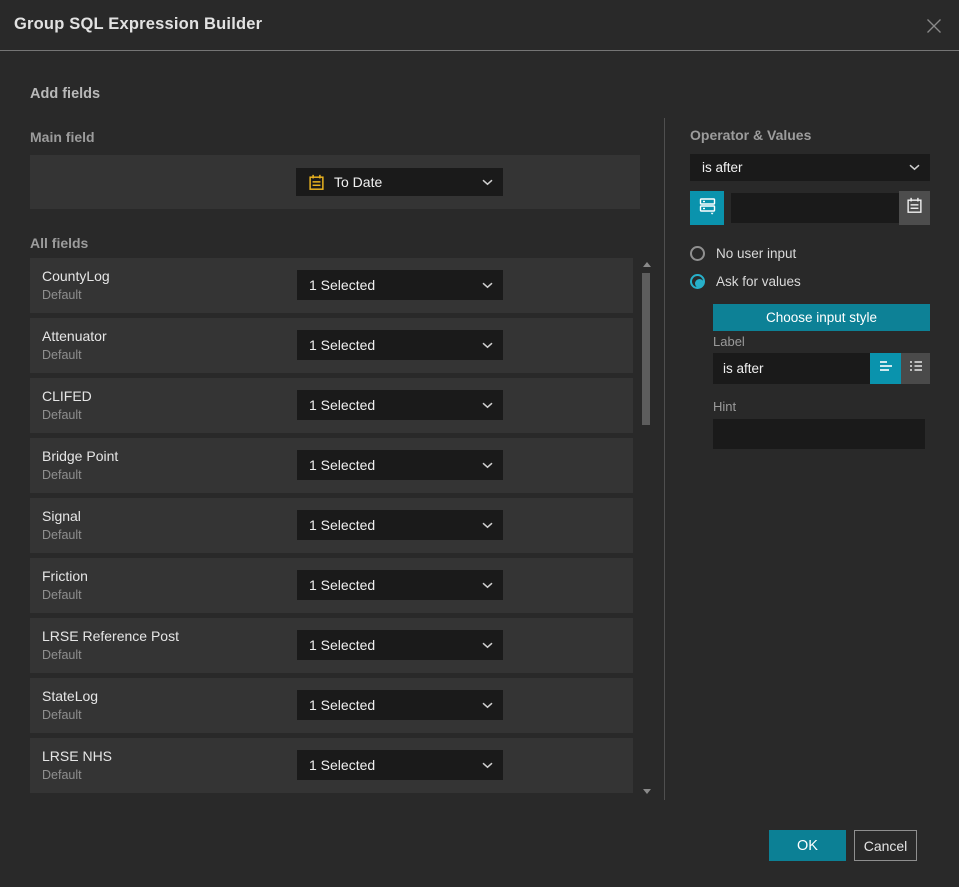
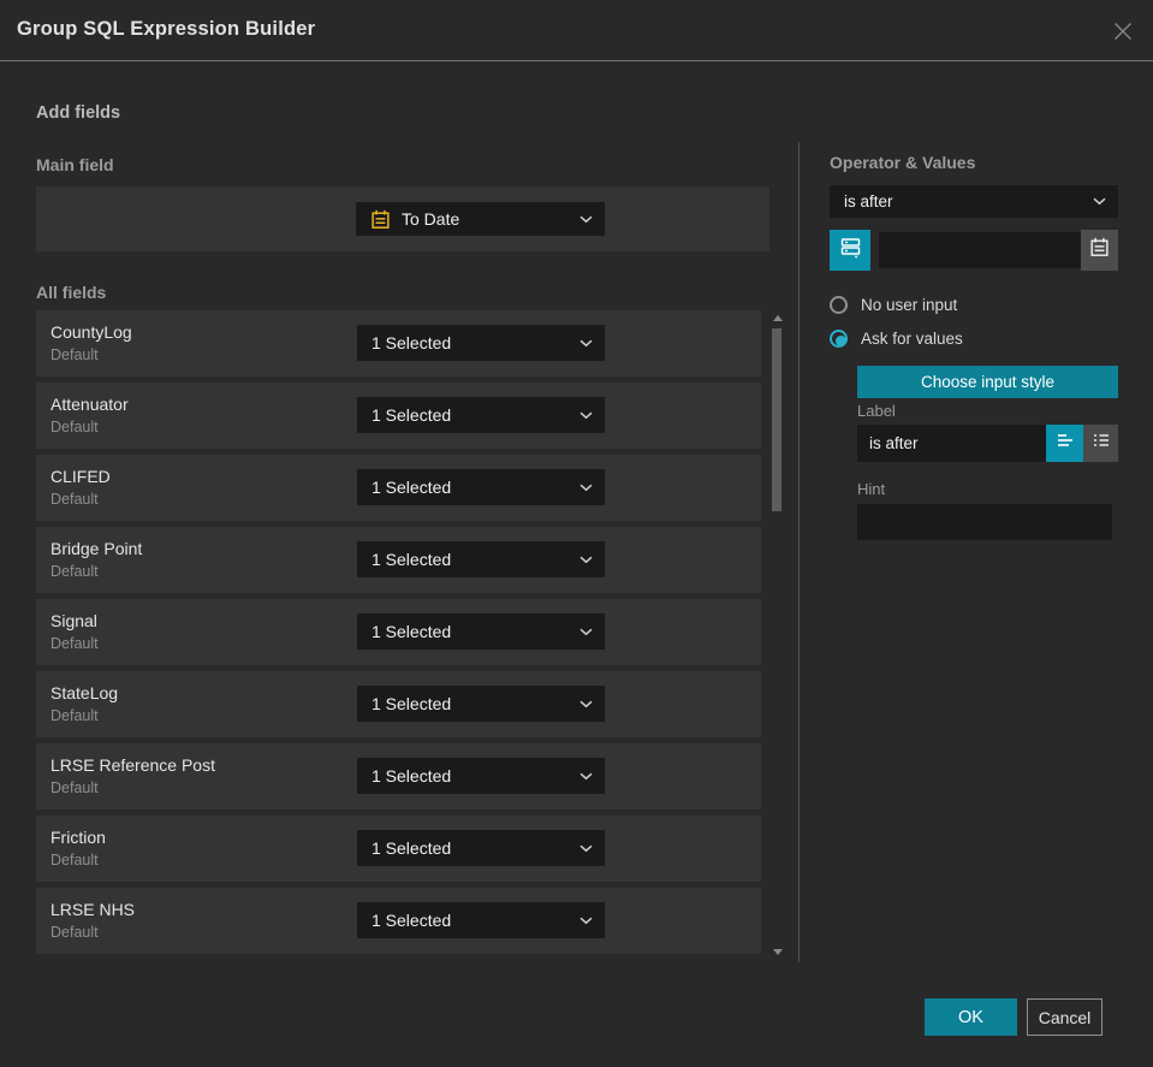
  Group SQL Expression Builder
  Add fields
  Main field
  All fields
  Operator & Values
  To Date
  CountyLog
  Default
  1 Selected
  Attenuator
  Default
  1 Selected
  CLIFED
  Default
  1 Selected
  Bridge Point
  Default
  1 Selected
  Signal
  Default
  1 Selected
- Friction
+ StateLog
  Default
  1 Selected
  LRSE Reference Post
  Default
  1 Selected
- StateLog
+ Friction
  Default
  1 Selected
  LRSE NHS
  Default
  1 Selected
  is after
  No user input
  Ask for values
  Choose input style
  Label
  is after
  Hint
  OK
  Cancel
